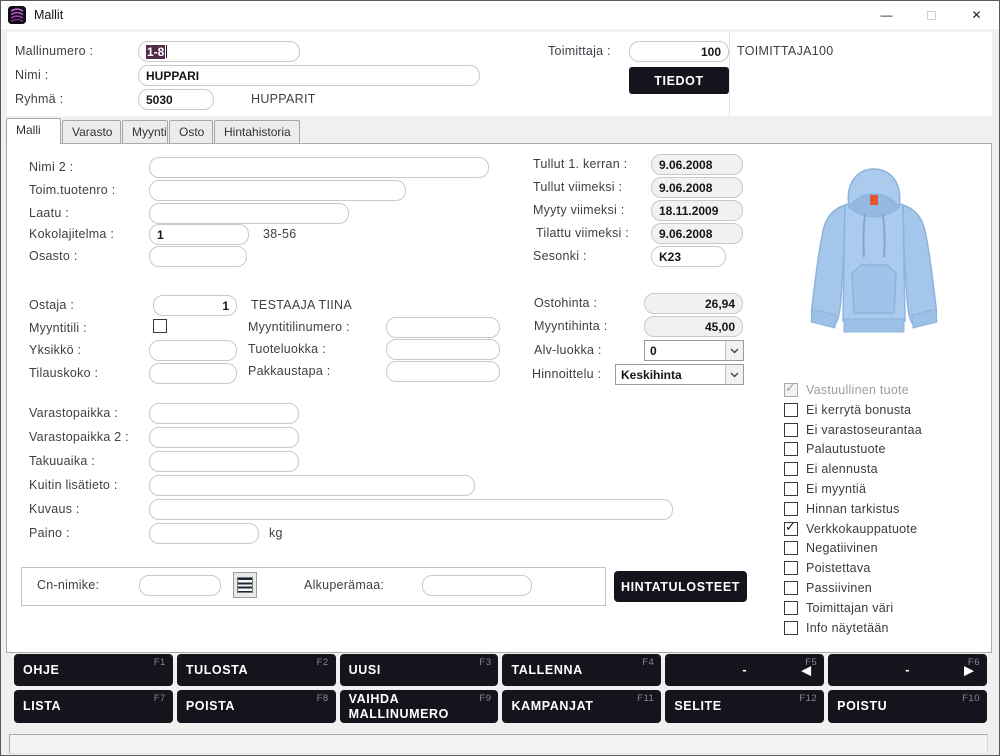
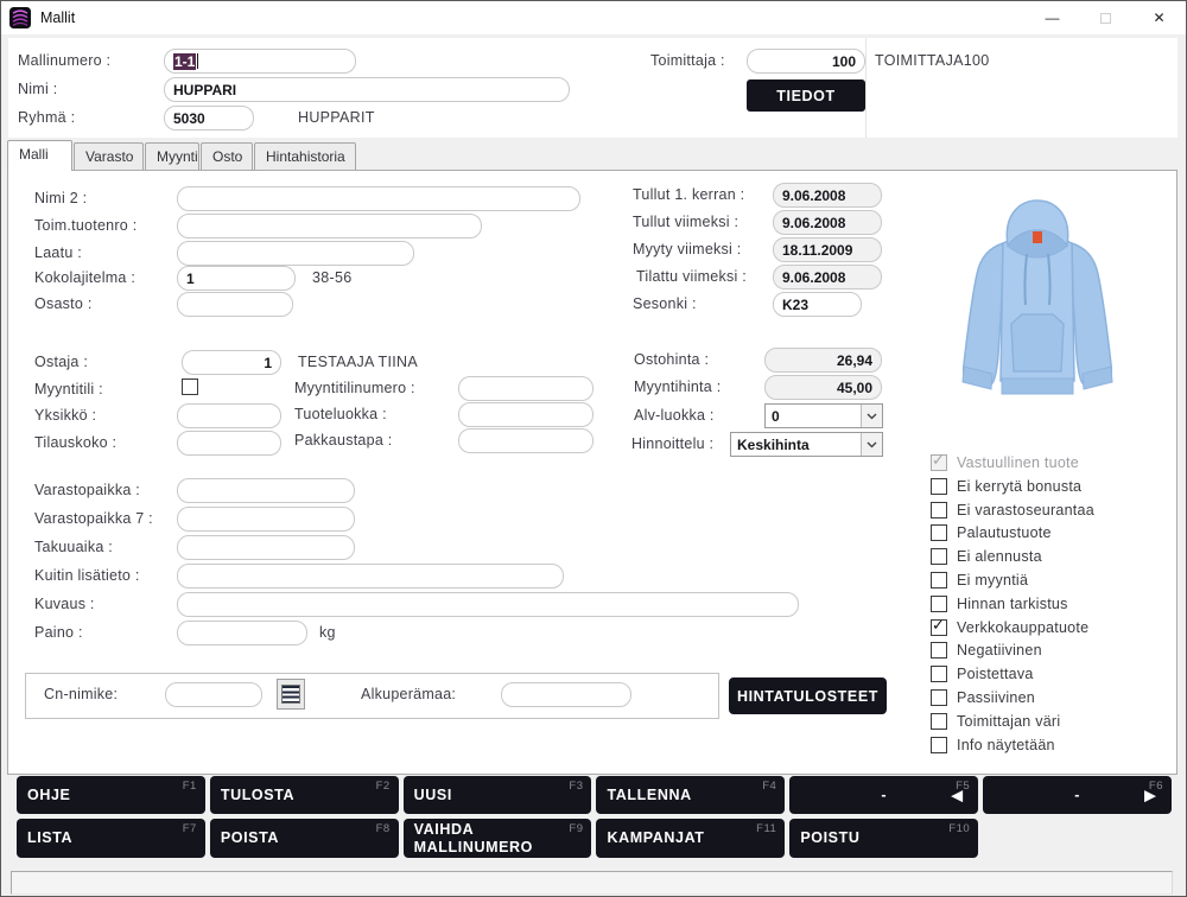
  Mallit
  —
  ✕
  Mallinumero :
- 1-8
+ 1-1
  Toimittaja :
  100
  TOIMITTAJA100
  Nimi :
  HUPPARI
  TIEDOT
  Ryhmä :
  5030
  HUPPARIT
  Malli
  Varasto
  Myynti
  Osto
  Hintahistoria
  Nimi 2 :
  Toim.tuotenro :
  Laatu :
  Kokolajitelma :
  1
  38-56
  Osasto :
  Ostaja :
  1
  TESTAAJA TIINA
  Myyntitili :
  Myyntitilinumero :
  Yksikkö :
  Tuoteluokka :
  Tilauskoko :
  Pakkaustapa :
  Varastopaikka :
- Varastopaikka 2 :
+ Varastopaikka 7 :
  Takuuaika :
  Kuitin lisätieto :
  Kuvaus :
  Paino :
  kg
  Tullut 1. kerran :
  9.06.2008
  Tullut viimeksi :
  9.06.2008
  Myyty viimeksi :
  18.11.2009
  Tilattu viimeksi :
  9.06.2008
  Sesonki :
  K23
  Ostohinta :
  26,94
  Myyntihinta :
  45,00
  Alv-luokka :
  0
  Hinnoittelu :
  Keskihinta
  Vastuullinen tuote
  Ei kerrytä bonusta
  Ei varastoseurantaa
  Palautustuote
  Ei alennusta
  Ei myyntiä
  Hinnan tarkistus
  Verkkokauppatuote
  Negatiivinen
  Poistettava
  Passiivinen
  Toimittajan väri
  Info näytetään
  Cn-nimike:
  Alkuperämaa:
  HINTATULOSTEET
  OHJE
  F1
  TULOSTA
  F2
  UUSI
  F3
  TALLENNA
  F4
  -
  ◀
  F5
  -
  ▶
  F6
  LISTA
  F7
  POISTA
  F8
  VAIHDA MALLINUMERO
  F9
  KAMPANJAT
  F11
- SELITE
- F12
  POISTU
  F10
